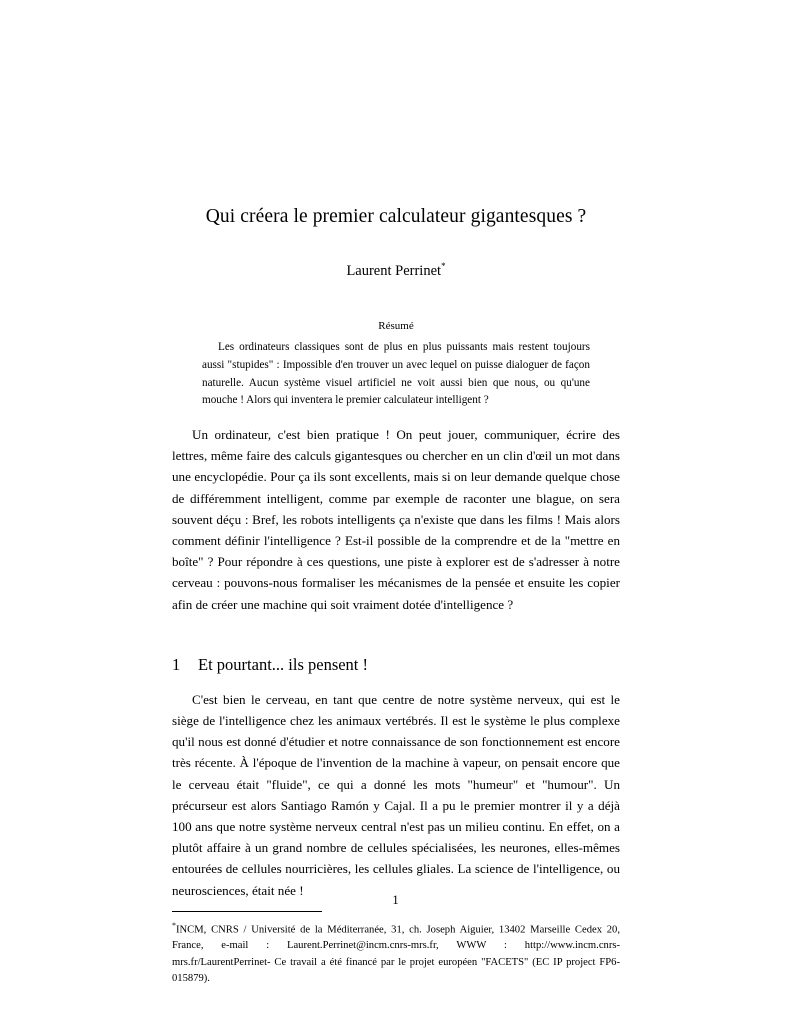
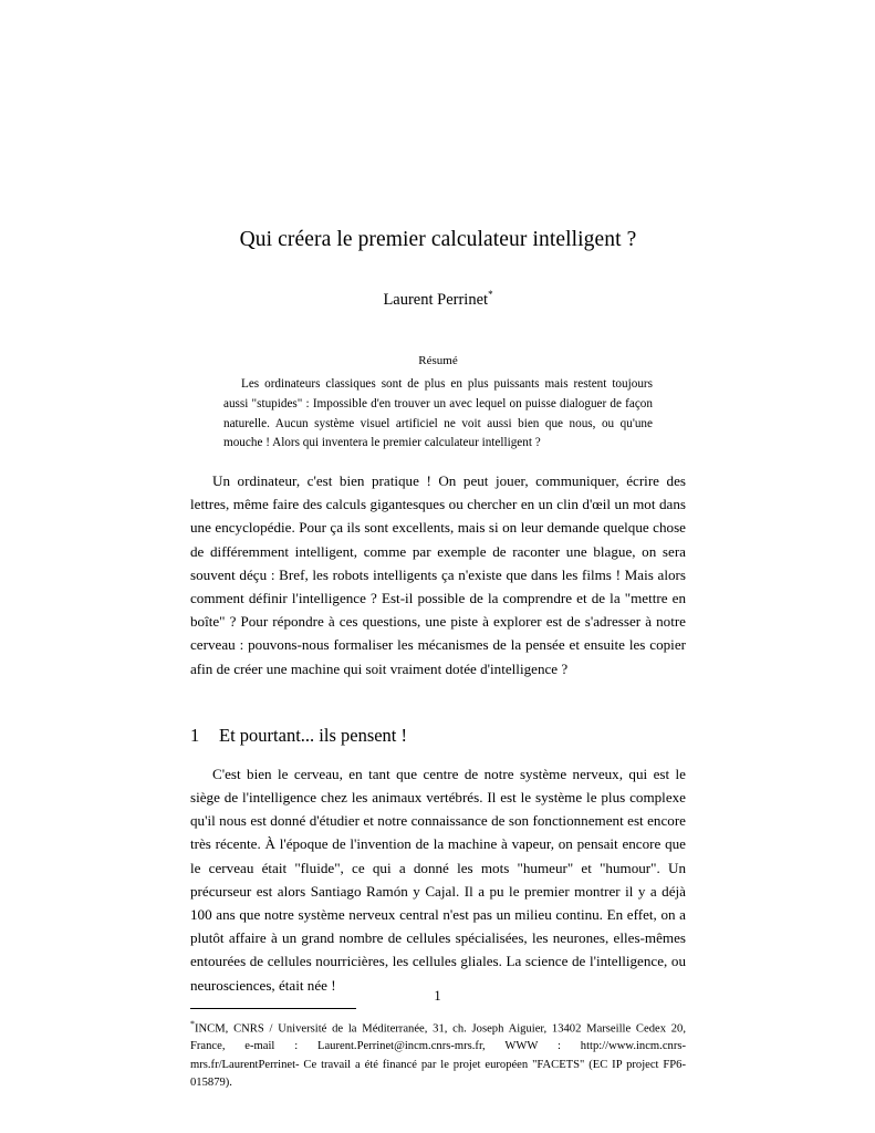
- Qui créera le premier calculateur gigantesques ?
+ Qui créera le premier calculateur intelligent ?
  Laurent Perrinet*
  Résumé
  Les ordinateurs classiques sont de plus en plus puissants mais restent toujours aussi "stupides" : Impossible d'en trouver un avec lequel on puisse dialoguer de façon naturelle. Aucun système visuel artificiel ne voit aussi bien que nous, ou qu'une mouche ! Alors qui inventera le premier calculateur intelligent ?
  Un ordinateur, c'est bien pratique ! On peut jouer, communiquer, écrire des lettres, même faire des calculs gigantesques ou chercher en un clin d'œil un mot dans une encyclopédie. Pour ça ils sont excellents, mais si on leur demande quelque chose de différemment intelligent, comme par exemple de raconter une blague, on sera souvent déçu : Bref, les robots intelligents ça n'existe que dans les films ! Mais alors comment définir l'intelligence ? Est-il possible de la comprendre et de la "mettre en boîte" ? Pour répondre à ces questions, une piste à explorer est de s'adresser à notre cerveau : pouvons-nous formaliser les mécanismes de la pensée et ensuite les copier afin de créer une machine qui soit vraiment dotée d'intelligence ?
  1 Et pourtant... ils pensent !
  C'est bien le cerveau, en tant que centre de notre système nerveux, qui est le siège de l'intelligence chez les animaux vertébrés. Il est le système le plus complexe qu'il nous est donné d'étudier et notre connaissance de son fonctionnement est encore très récente. À l'époque de l'invention de la machine à vapeur, on pensait encore que le cerveau était "fluide", ce qui a donné les mots "humeur" et "humour". Un précurseur est alors Santiago Ramón y Cajal. Il a pu le premier montrer il y a déjà 100 ans que notre système nerveux central n'est pas un milieu continu. En effet, on a plutôt affaire à un grand nombre de cellules spécialisées, les neurones, elles-mêmes entourées de cellules nourricières, les cellules gliales. La science de l'intelligence, ou neurosciences, était née !
  *INCM, CNRS / Université de la Méditerranée, 31, ch. Joseph Aiguier, 13402 Marseille Cedex 20, France, e-mail : Laurent.Perrinet@incm.cnrs-mrs.fr, WWW : http://www.incm.cnrs-mrs.fr/LaurentPerrinet- Ce travail a été financé par le projet européen "FACETS" (EC IP project FP6-015879).
  1
